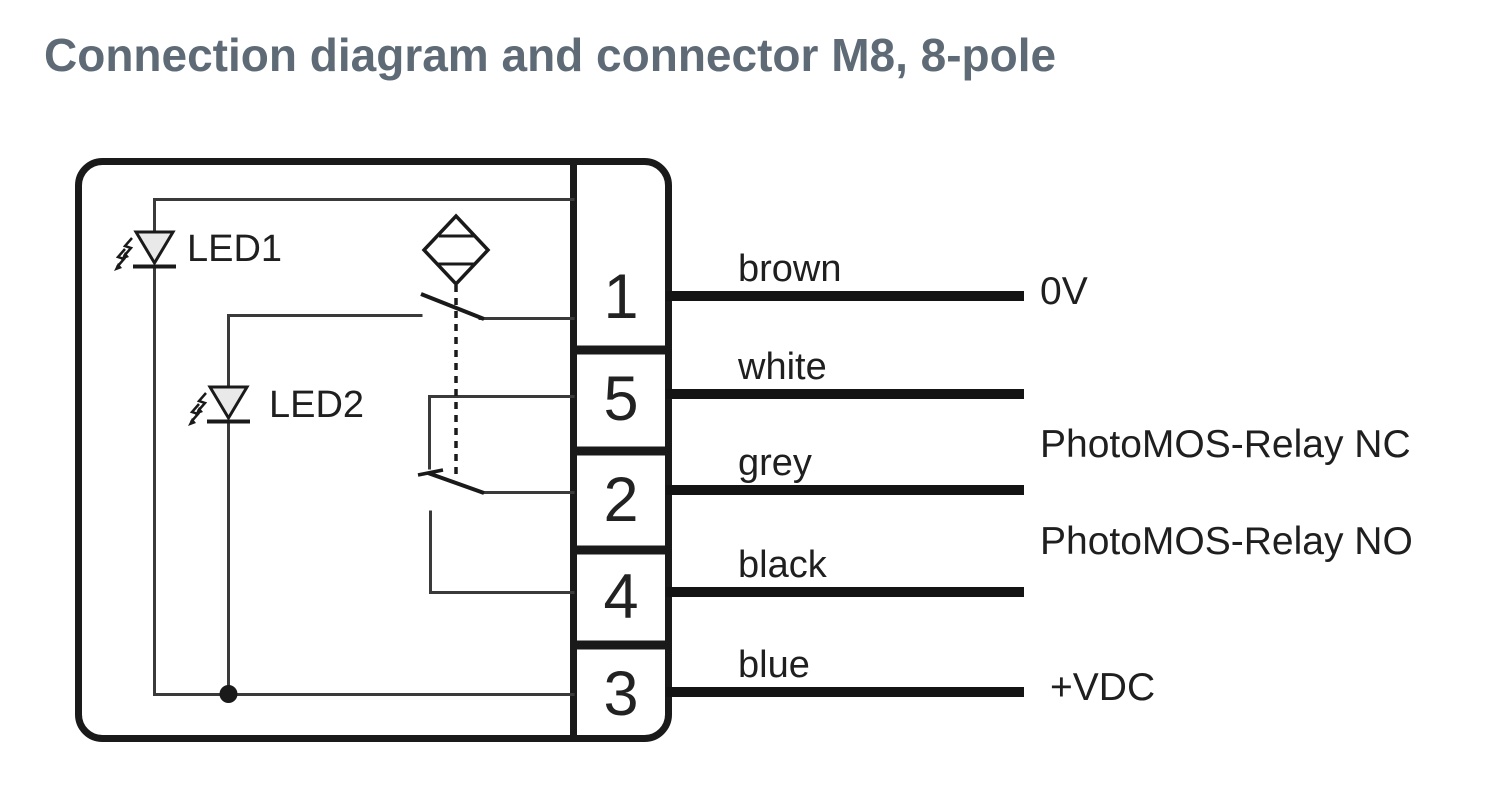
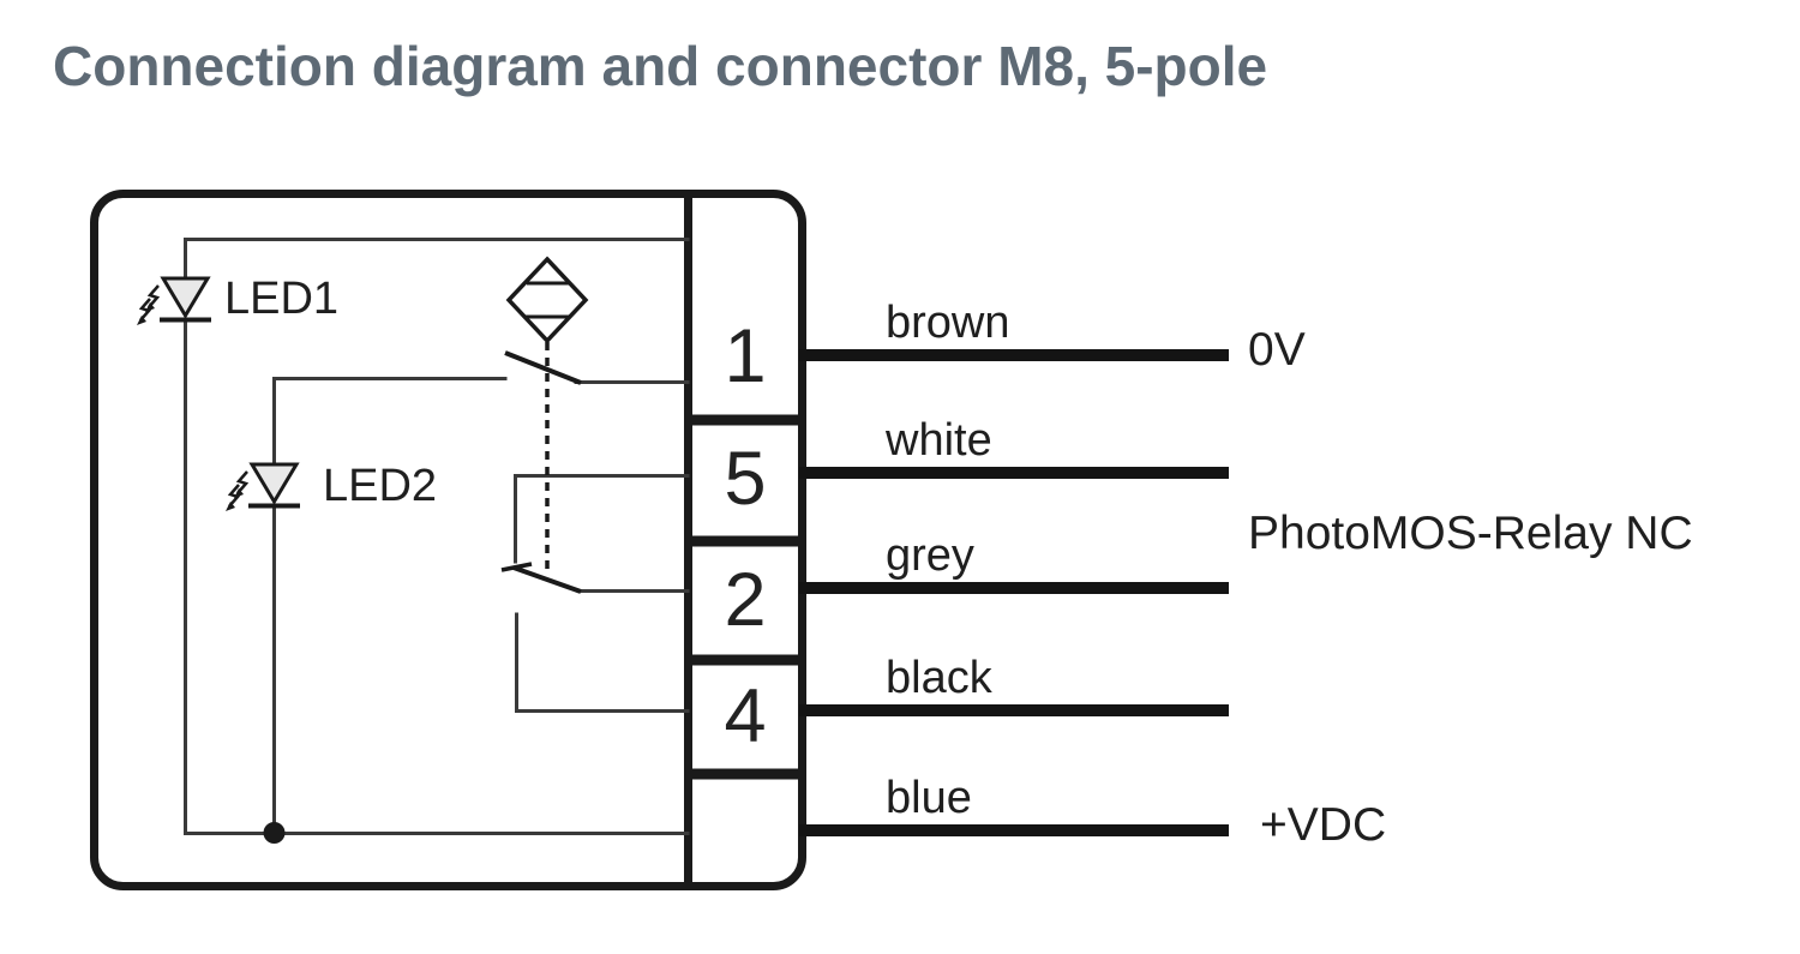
- Connection diagram and connector M8, 8-pole
+ Connection diagram and connector M8, 5-pole
  LED1
  LED2
  1
  5
  2
  4
- 3
  brown
  white
  grey
  black
  blue
  0V
  PhotoMOS-Relay NC
- PhotoMOS-Relay NO
  +VDC
